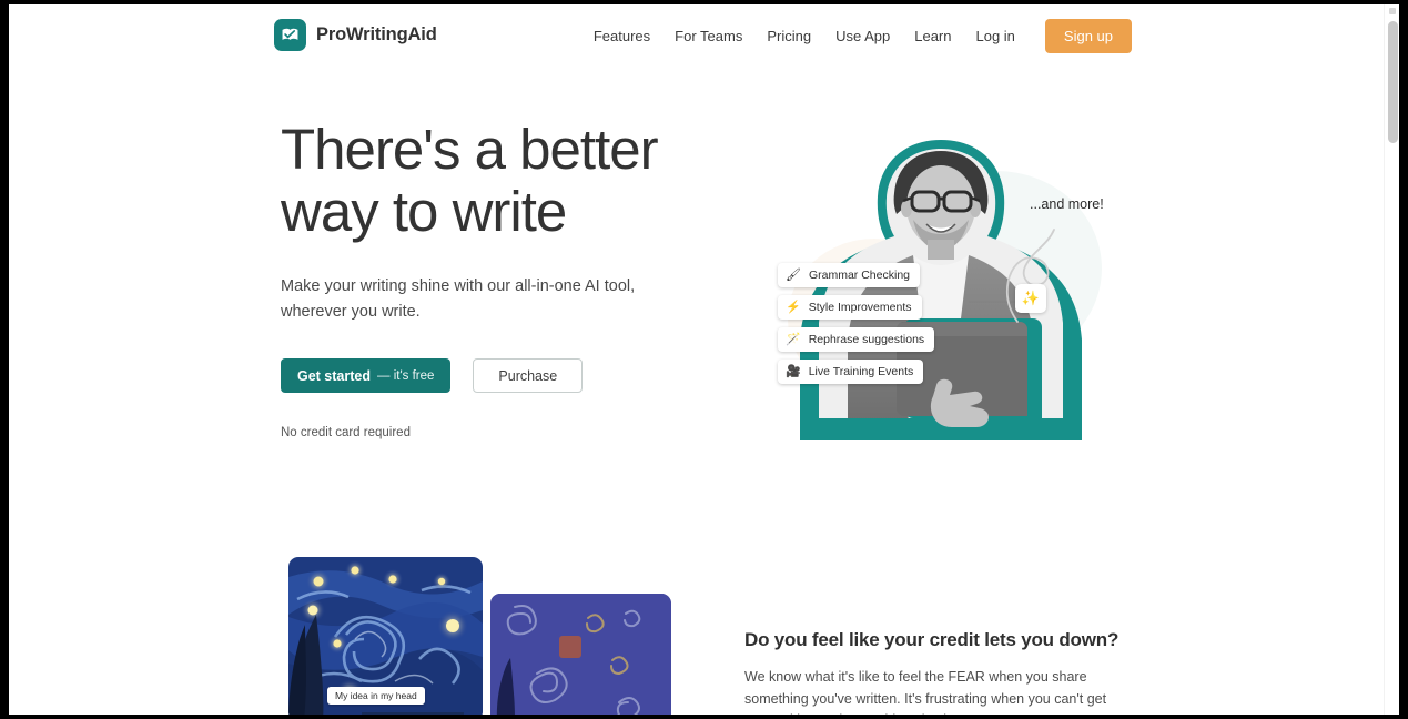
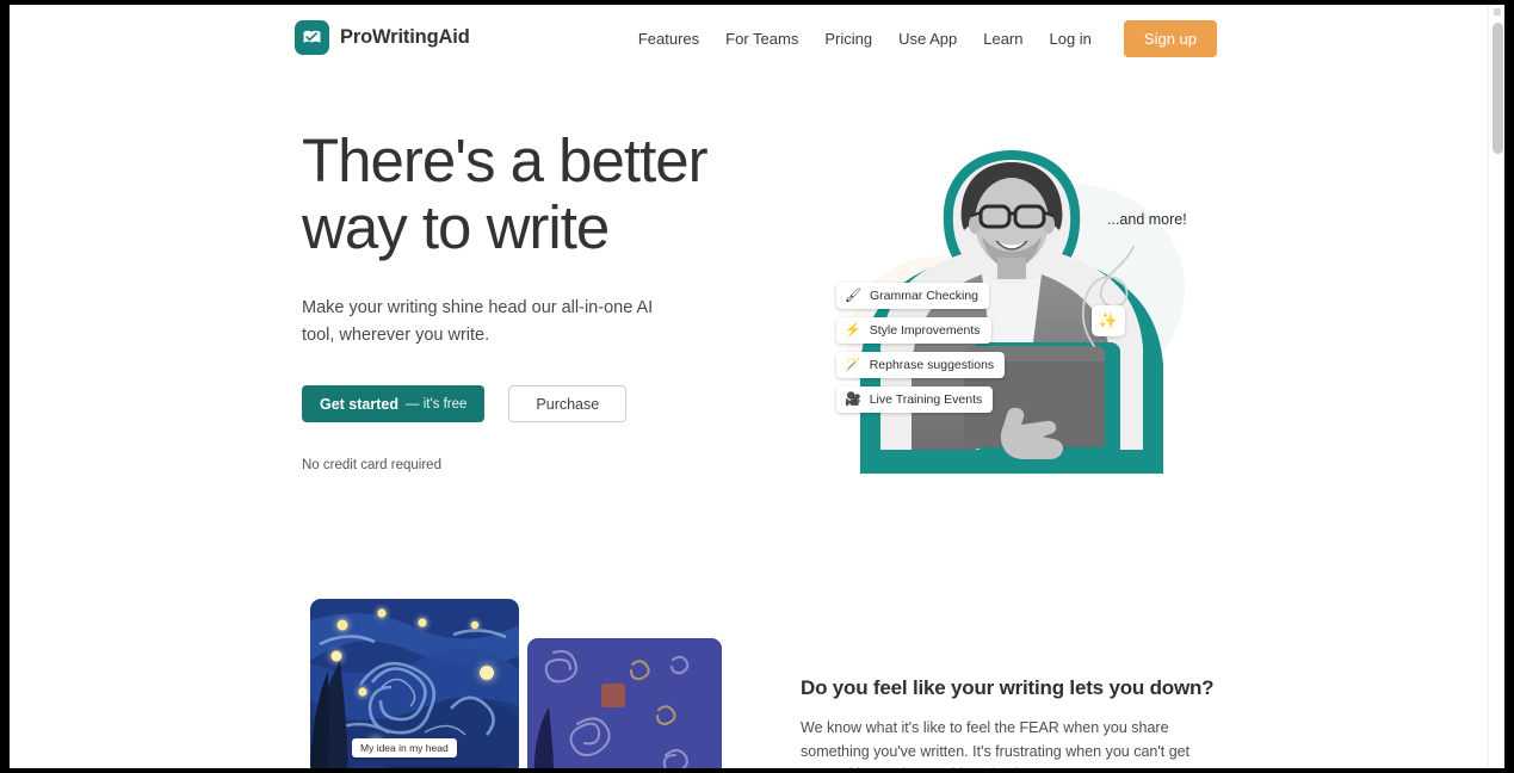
  ProWritingAid
  Features
  For Teams
  Pricing
  Use App
  Learn
  Log in
  Sign up
  There's a better way to write
- Make your writing shine with our all-in-one AI tool, wherever you write.
+ Make your writing shine head our all-in-one AI tool, wherever you write.
  Get started
  — it's free
  Purchase
  No credit card required
  🖌
  Grammar Checking
  ⚡
  Style Improvements
  🪄
  Rephrase suggestions
  🎥
  Live Training Events
  ...and more!
  ✨
  My idea in my head
- Do you feel like your credit lets you down?
+ Do you feel like your writing lets you down?
  We know what it's like to feel the FEAR when you share something you've written. It's frustrating when you can't get
